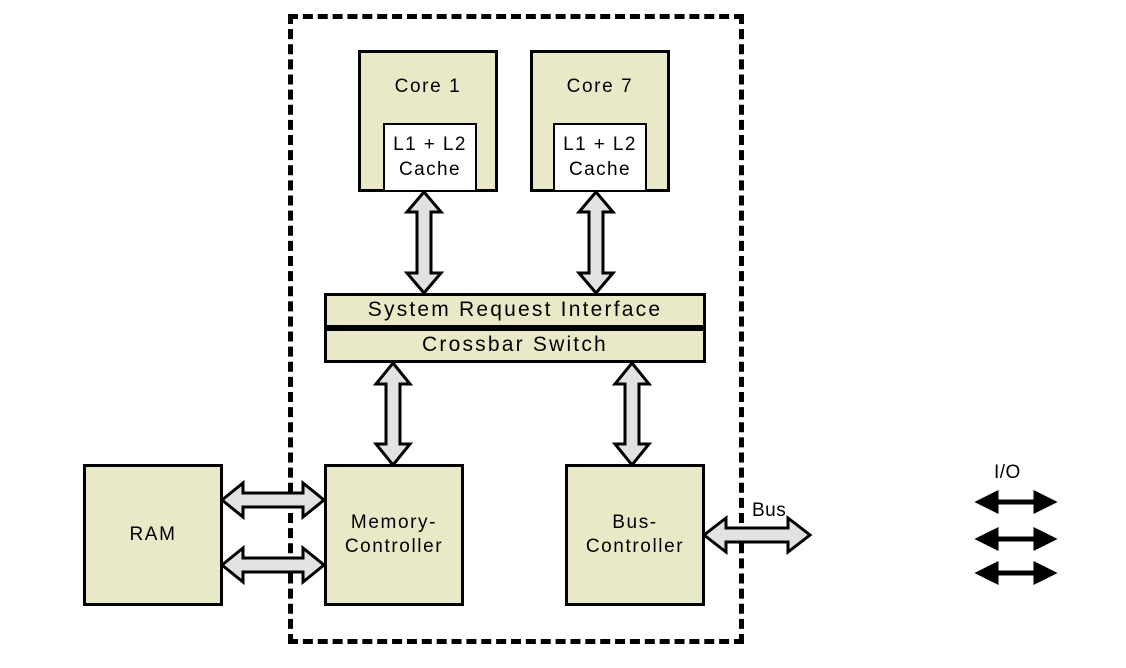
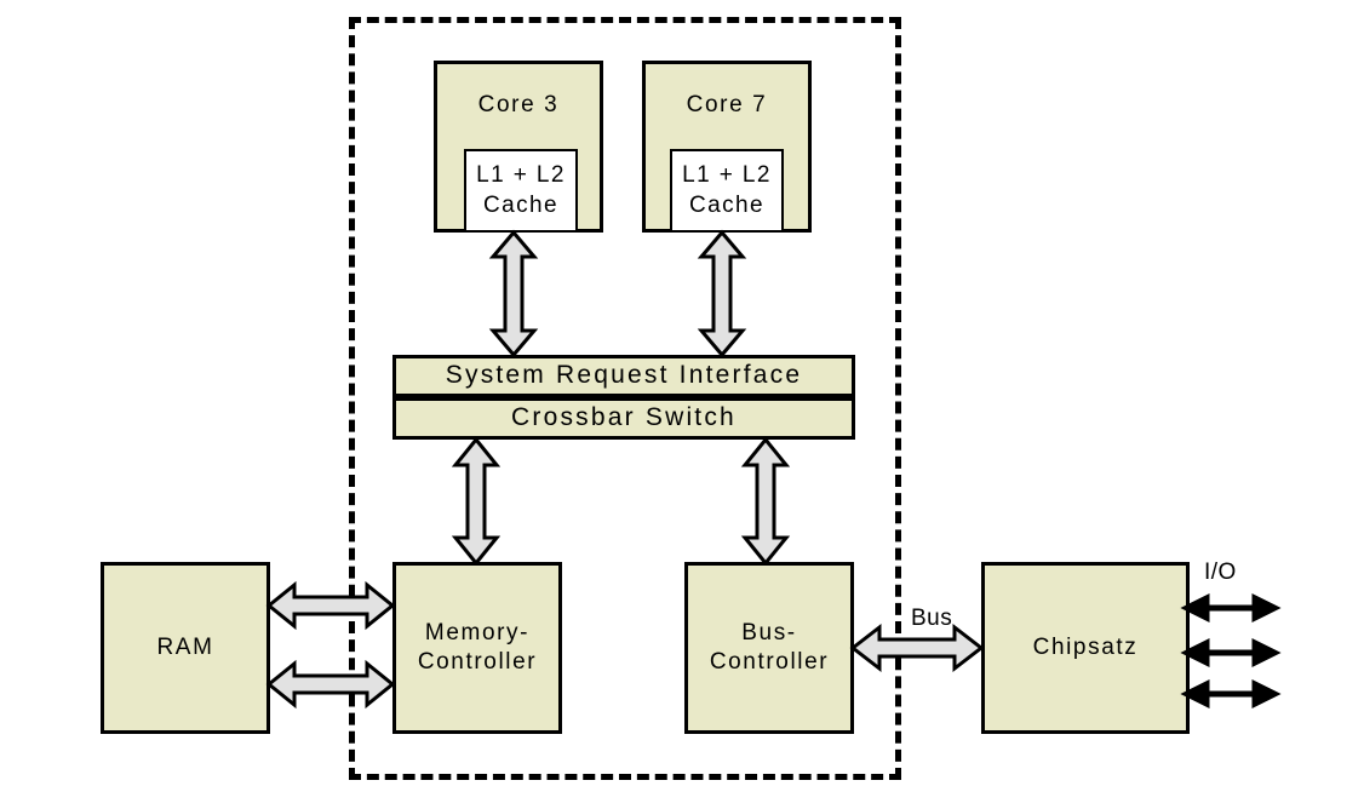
- Core 1
+ Core 3
  L1 + L2
  Cache
  Core 7
  L1 + L2
  Cache
  System Request Interface
  Crossbar Switch
  RAM
  Memory-
  Controller
  Bus-
  Controller
+ Chipsatz
  Bus
  I/O
